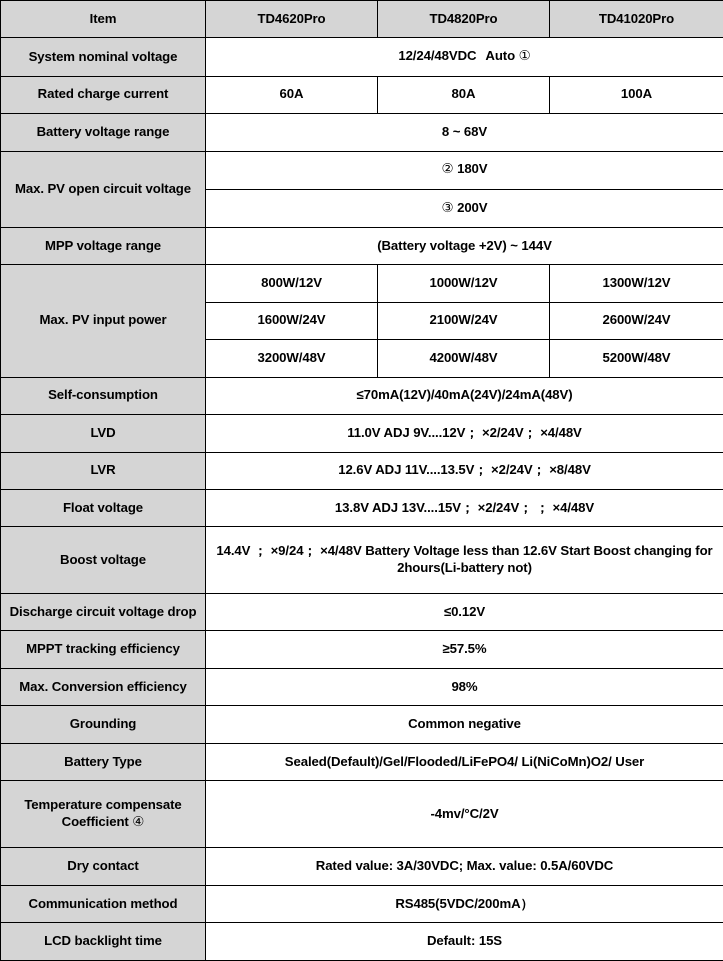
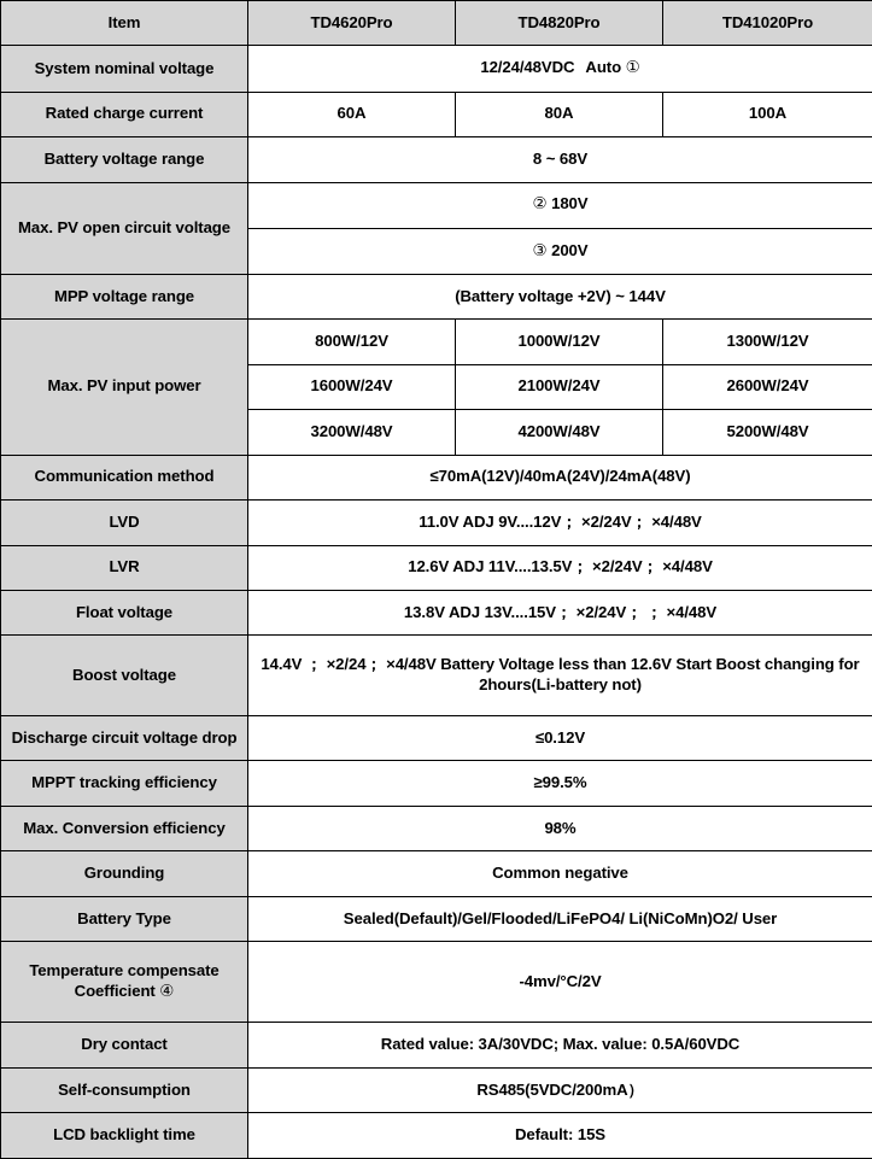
  Item	TD4620Pro	TD4820Pro	TD41020Pro
  System nominal voltage	12/24/48VDC Auto ①
  Rated charge current	60A	80A	100A
  Battery voltage range	8 ~ 68V
  Max. PV open circuit voltage	② 180V
  ③ 200V
  MPP voltage range	(Battery voltage +2V) ~ 144V
  Max. PV input power	800W/12V	1000W/12V	1300W/12V
  1600W/24V	2100W/24V	2600W/24V
  3200W/48V	4200W/48V	5200W/48V
- Self-consumption	≤70mA(12V)/40mA(24V)/24mA(48V)
+ Communication method	≤70mA(12V)/40mA(24V)/24mA(48V)
  LVD	11.0V ADJ 9V....12V； ×2/24V； ×4/48V
- LVR	12.6V ADJ 11V....13.5V； ×2/24V； ×8/48V
+ LVR	12.6V ADJ 11V....13.5V； ×2/24V； ×4/48V
  Float voltage	13.8V ADJ 13V....15V； ×2/24V； ； ×4/48V
- Boost voltage	14.4V ； ×9/24； ×4/48V Battery Voltage less than 12.6V Start Boost changing for 2hours(Li-battery not)
+ Boost voltage	14.4V ； ×2/24； ×4/48V Battery Voltage less than 12.6V Start Boost changing for 2hours(Li-battery not)
  Discharge circuit voltage drop	≤0.12V
- MPPT tracking efficiency	≥57.5%
+ MPPT tracking efficiency	≥99.5%
  Max. Conversion efficiency	98%
  Grounding	Common negative
  Battery Type	Sealed(Default)/Gel/Flooded/LiFePO4/ Li(NiCoMn)O2/ User
  Temperature compensate Coefficient ④	-4mv/°C/2V
  Dry contact	Rated value: 3A/30VDC; Max. value: 0.5A/60VDC
- Communication method	RS485(5VDC/200mA）
+ Self-consumption	RS485(5VDC/200mA）
  LCD backlight time	Default: 15S
